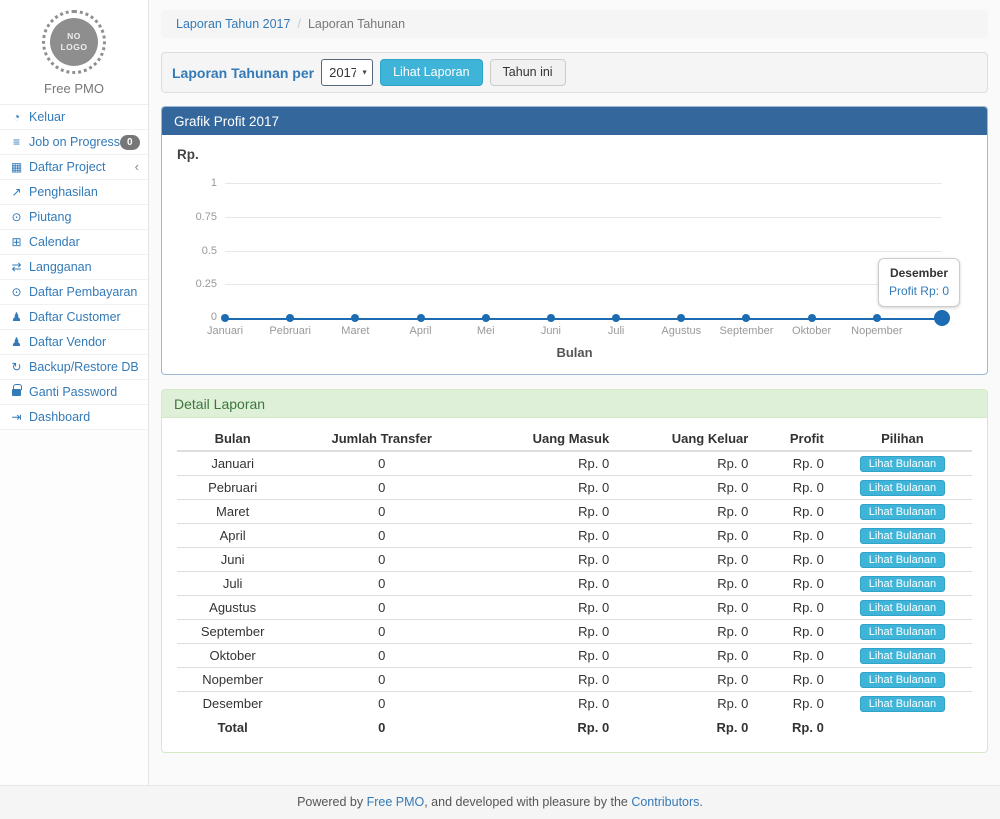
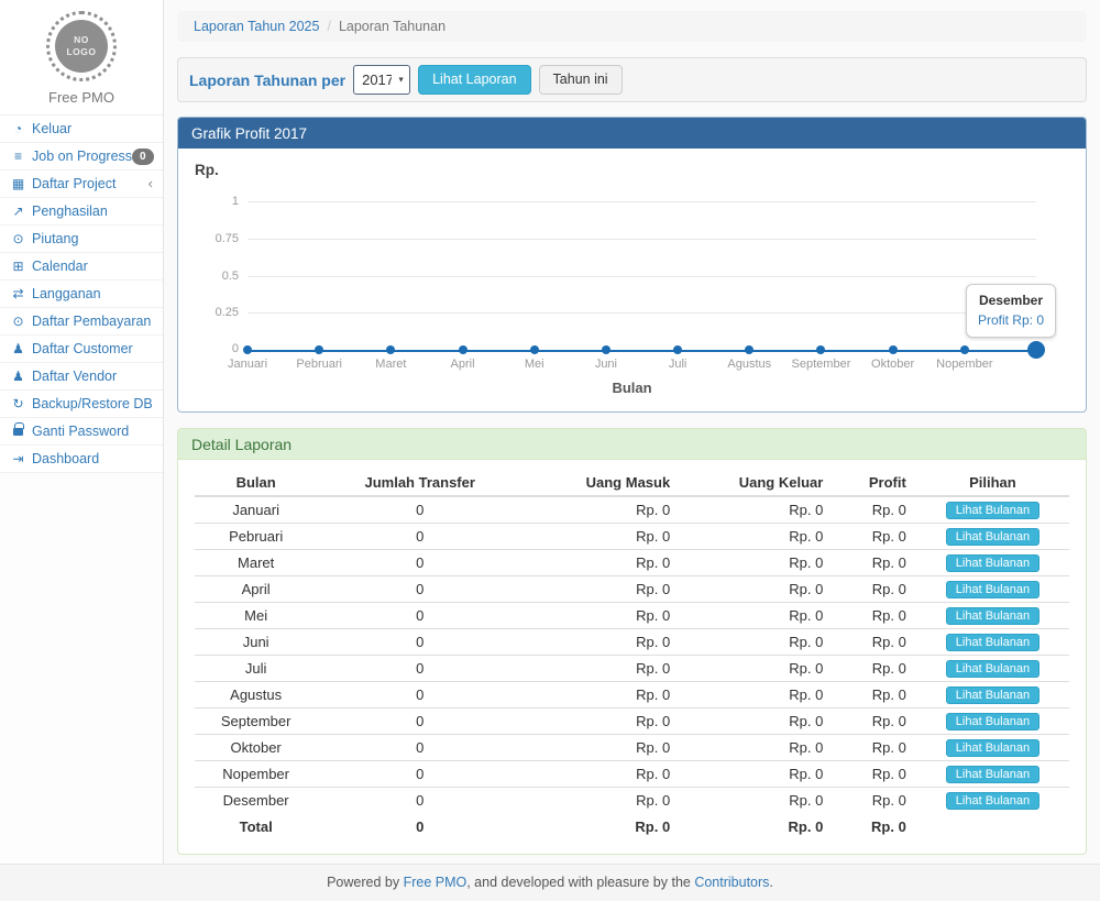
  NO LOGO
  Free PMO
  ◔
  Keluar
  ≡
  Job on Progress
  0
  ▦
  Daftar Project
  ‹
  ↗
  Penghasilan
  ⊙
  Piutang
  ⊞
  Calendar
  ⇄
  Langganan
  ⊙
  Daftar Pembayaran
  ♟
  Daftar Customer
  ♟
  Daftar Vendor
  ↻
  Backup/Restore DB
  Ganti Password
  ⇥
  Dashboard
- Laporan Tahun 2017 / Laporan Tahunan
+ Laporan Tahun 2025 / Laporan Tahunan
  Laporan Tahunan per
  2017
  Lihat Laporan
  Tahun ini
  Grafik Profit 2017
  Rp.
  Desember
  Profit Rp: 0
  1
  0.75
  0.5
  0.25
  0
  Januari
  Pebruari
  Maret
  April
  Mei
  Juni
  Juli
  Agustus
  September
  Oktober
  Nopember
  Bulan
  Detail Laporan
  Bulan	Jumlah Transfer	Uang Masuk	Uang Keluar	Profit	Pilihan
  Januari	0	Rp. 0	Rp. 0	Rp. 0	Lihat Bulanan
  Pebruari	0	Rp. 0	Rp. 0	Rp. 0	Lihat Bulanan
  Maret	0	Rp. 0	Rp. 0	Rp. 0	Lihat Bulanan
  April	0	Rp. 0	Rp. 0	Rp. 0	Lihat Bulanan
+ Mei	0	Rp. 0	Rp. 0	Rp. 0	Lihat Bulanan
  Juni	0	Rp. 0	Rp. 0	Rp. 0	Lihat Bulanan
  Juli	0	Rp. 0	Rp. 0	Rp. 0	Lihat Bulanan
  Agustus	0	Rp. 0	Rp. 0	Rp. 0	Lihat Bulanan
  September	0	Rp. 0	Rp. 0	Rp. 0	Lihat Bulanan
  Oktober	0	Rp. 0	Rp. 0	Rp. 0	Lihat Bulanan
  Nopember	0	Rp. 0	Rp. 0	Rp. 0	Lihat Bulanan
  Desember	0	Rp. 0	Rp. 0	Rp. 0	Lihat Bulanan
  Total	0	Rp. 0	Rp. 0	Rp. 0
  Powered by Free PMO, and developed with pleasure by the Contributors.
